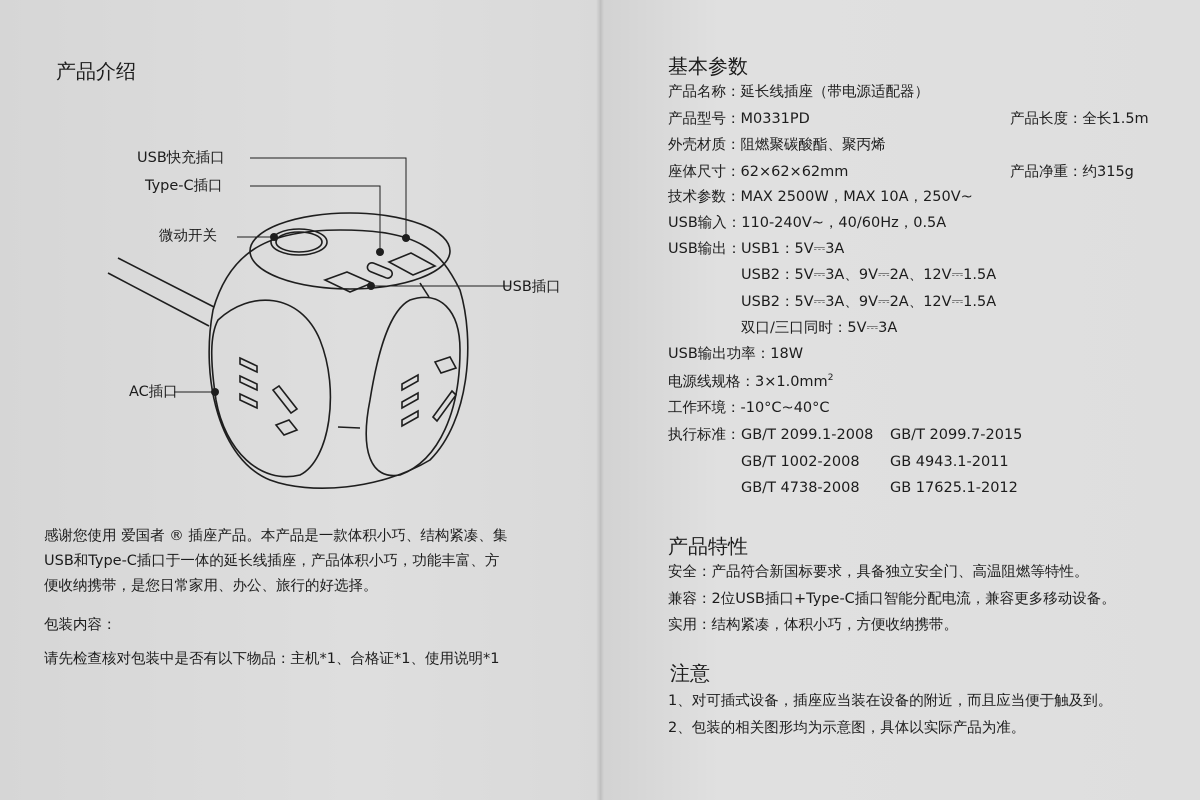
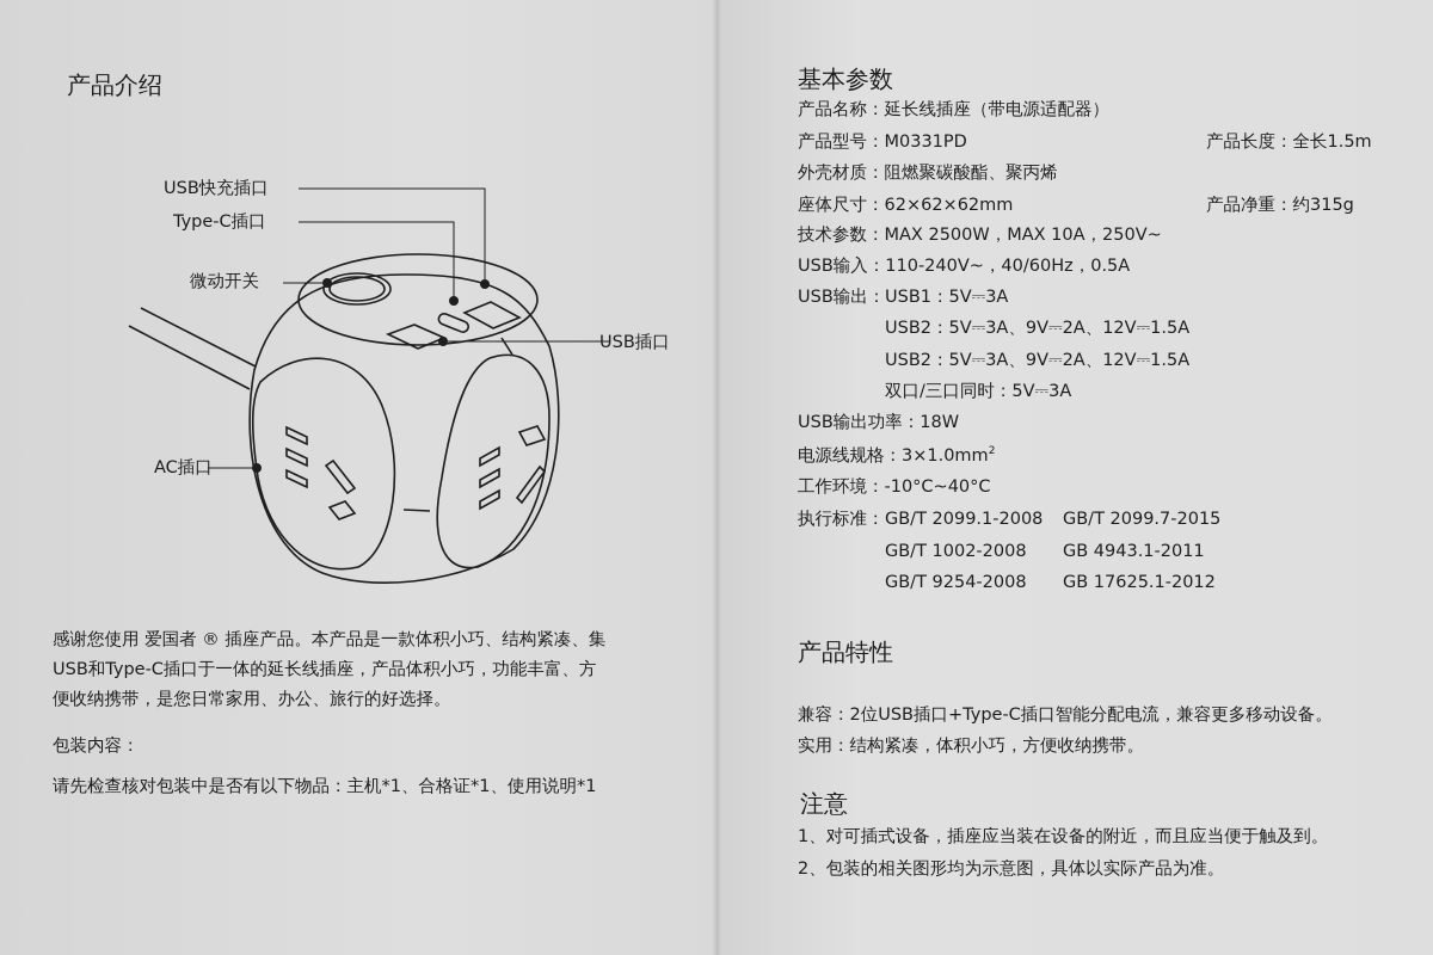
  产品介绍
  USB快充插口
  Type-C插口
  微动开关
  USB插口
  AC插口
  感谢您使用 爱国者 ® 插座产品。本产品是一款体积小巧、结构紧凑、集
  USB和Type-C插口于一体的延长线插座，产品体积小巧，功能丰富、方
  便收纳携带，是您日常家用、办公、旅行的好选择。
  包装内容：
  请先检查核对包装中是否有以下物品：主机*1、合格证*1、使用说明*1
  基本参数
  产品名称：延长线插座（带电源适配器）
  产品型号：M0331PD
  产品长度：全长1.5m
  外壳材质：阻燃聚碳酸酯、聚丙烯
  座体尺寸：62×62×62mm
  产品净重：约315g
  技术参数：MAX 2500W，MAX 10A，250V~
  USB输入：110-240V~，40/60Hz，0.5A
  USB输出：
  USB1：5V⎓3A
  USB2：5V⎓3A、9V⎓2A、12V⎓1.5A
  USB2：5V⎓3A、9V⎓2A、12V⎓1.5A
  双口/三口同时：5V⎓3A
  USB输出功率：18W
  电源线规格：3×1.0mm2
  工作环境：-10°C~40°C
  执行标准：
  GB/T 2099.1-2008
  GB/T 2099.7-2015
  GB/T 1002-2008
  GB 4943.1-2011
- GB/T 4738-2008
+ GB/T 9254-2008
  GB 17625.1-2012
  产品特性
- 安全：产品符合新国标要求，具备独立安全门、高温阻燃等特性。
  兼容：2位USB插口+Type-C插口智能分配电流，兼容更多移动设备。
  实用：结构紧凑，体积小巧，方便收纳携带。
  注意
  1、对可插式设备，插座应当装在设备的附近，而且应当便于触及到。
  2、包装的相关图形均为示意图，具体以实际产品为准。
